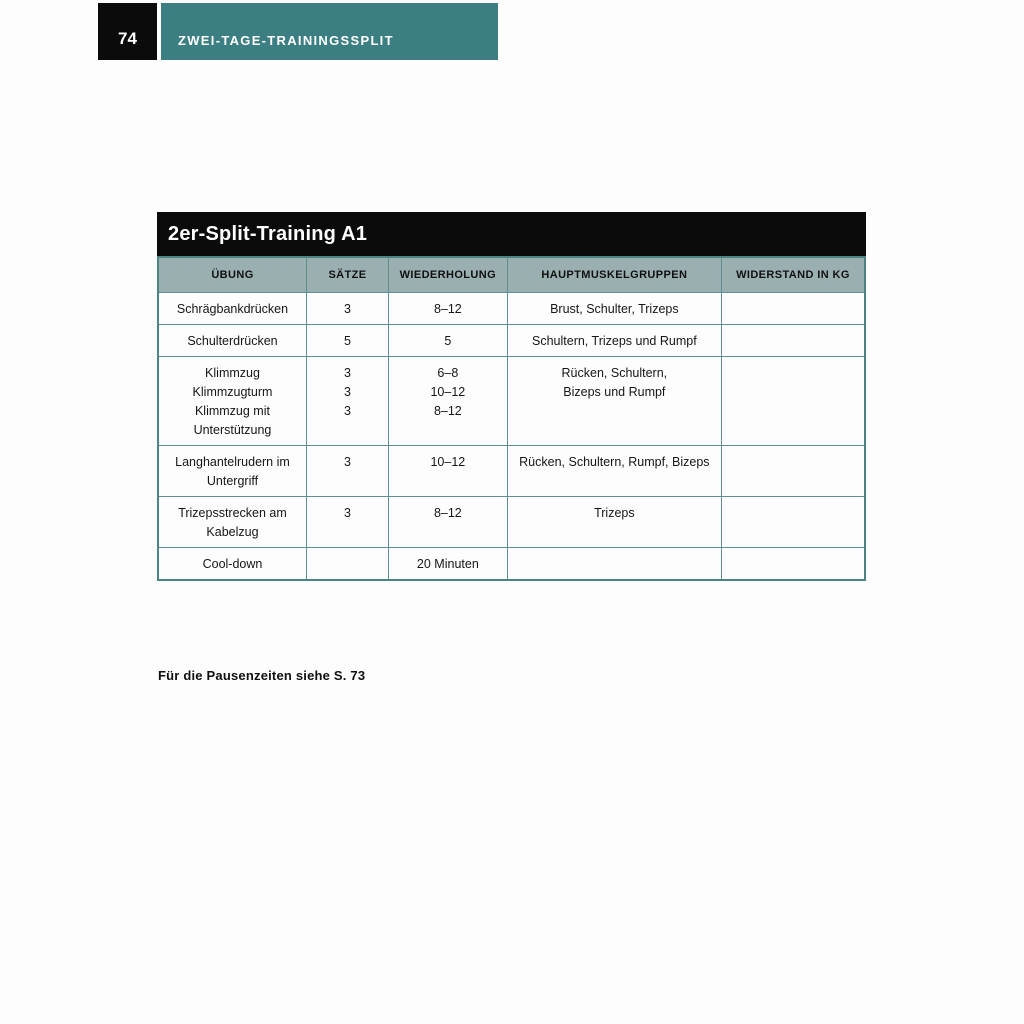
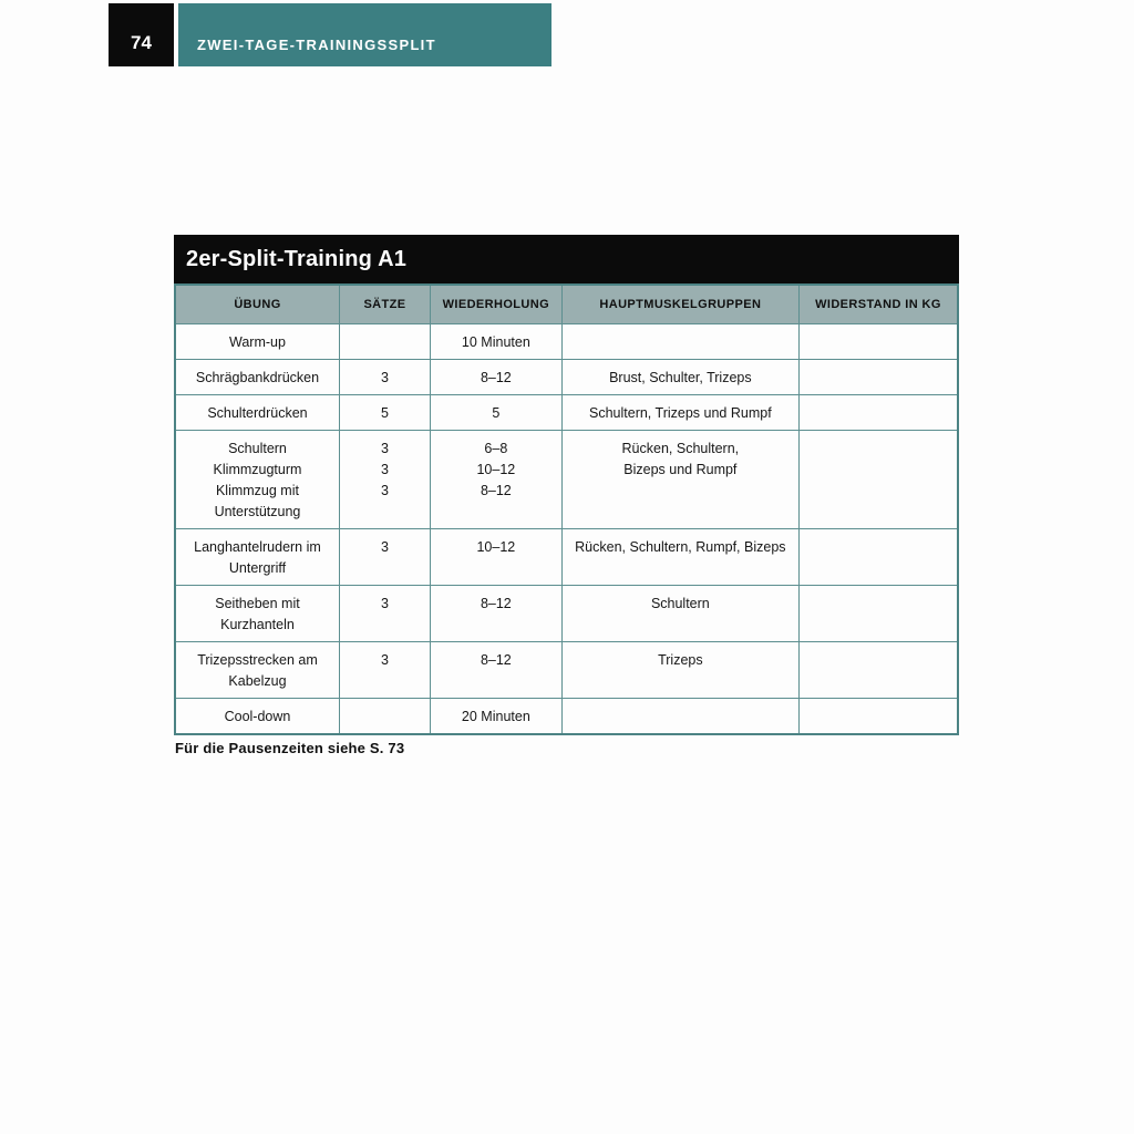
  74
  ZWEI-TAGE-TRAININGSSPLIT
  2er-Split-Training A1
  ÜBUNG	SÄTZE	WIEDERHOLUNG	HAUPTMUSKELGRUPPEN	WIDERSTAND IN KG
+ Warm-up		10 Minuten
  Schrägbankdrücken	3	8–12	Brust, Schulter, Trizeps
  Schulterdrücken	5	5	Schultern, Trizeps und Rumpf
- Klimmzug Klimmzugturm Klimmzug mit Unterstützung	3 3 3	6–8 10–12 8–12	Rücken, Schultern, Bizeps und Rumpf
+ Schultern Klimmzugturm Klimmzug mit Unterstützung	3 3 3	6–8 10–12 8–12	Rücken, Schultern, Bizeps und Rumpf
  Langhantelrudern im Untergriff	3	10–12	Rücken, Schultern, Rumpf, Bizeps
+ Seitheben mit Kurzhanteln	3	8–12	Schultern
  Trizepsstrecken am Kabelzug	3	8–12	Trizeps
  Cool-down		20 Minuten
  Für die Pausenzeiten siehe S. 73
